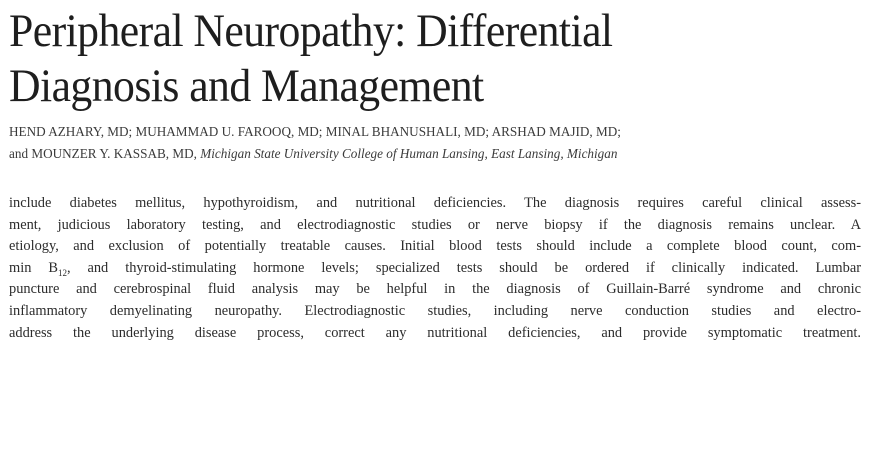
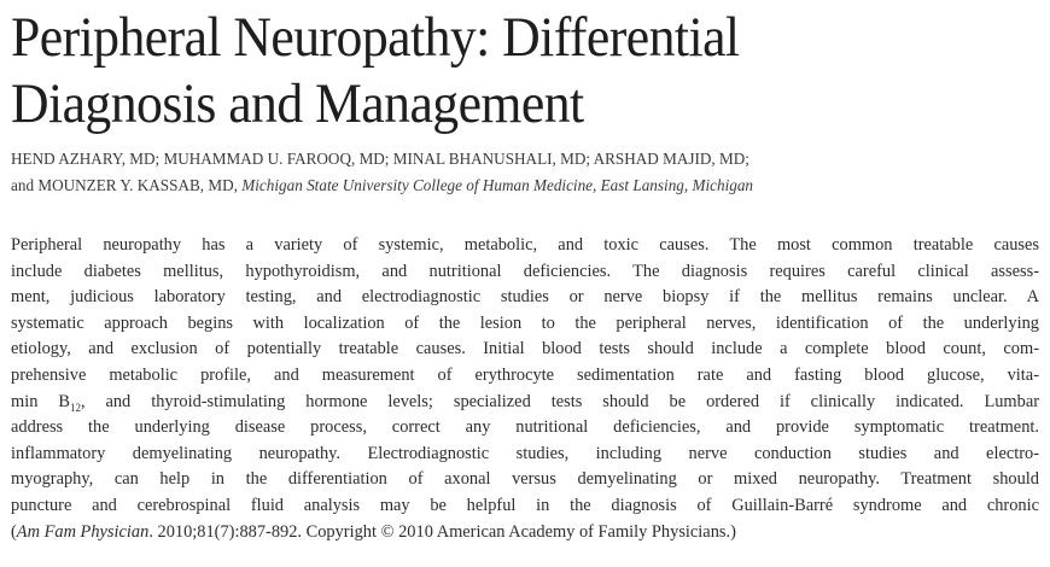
  Peripheral Neuropathy: Differential
  Diagnosis and Management
  HEND AZHARY, MD; MUHAMMAD U. FAROOQ, MD; MINAL BHANUSHALI, MD; ARSHAD MAJID, MD;
- and MOUNZER Y. KASSAB, MD, Michigan State University College of Human Lansing, East Lansing, Michigan
+ and MOUNZER Y. KASSAB, MD, Michigan State University College of Human Medicine, East Lansing, Michigan
+ Peripheral neuropathy has a variety of systemic, metabolic, and toxic causes. The most common treatable causes
  include diabetes mellitus, hypothyroidism, and nutritional deficiencies. The diagnosis requires careful clinical assess-
- ment, judicious laboratory testing, and electrodiagnostic studies or nerve biopsy if the diagnosis remains unclear. A
+ ment, judicious laboratory testing, and electrodiagnostic studies or nerve biopsy if the mellitus remains unclear. A
+ systematic approach begins with localization of the lesion to the peripheral nerves, identification of the underlying
  etiology, and exclusion of potentially treatable causes. Initial blood tests should include a complete blood count, com-
+ prehensive metabolic profile, and measurement of erythrocyte sedimentation rate and fasting blood glucose, vita-
  min B12, and thyroid-stimulating hormone levels; specialized tests should be ordered if clinically indicated. Lumbar
- puncture and cerebrospinal fluid analysis may be helpful in the diagnosis of Guillain-Barré syndrome and chronic
+ address the underlying disease process, correct any nutritional deficiencies, and provide symptomatic treatment.
  inflammatory demyelinating neuropathy. Electrodiagnostic studies, including nerve conduction studies and electro-
+ myography, can help in the differentiation of axonal versus demyelinating or mixed neuropathy. Treatment should
- address the underlying disease process, correct any nutritional deficiencies, and provide symptomatic treatment.
+ puncture and cerebrospinal fluid analysis may be helpful in the diagnosis of Guillain-Barré syndrome and chronic
+ (Am Fam Physician. 2010;81(7):887-892. Copyright © 2010 American Academy of Family Physicians.)
